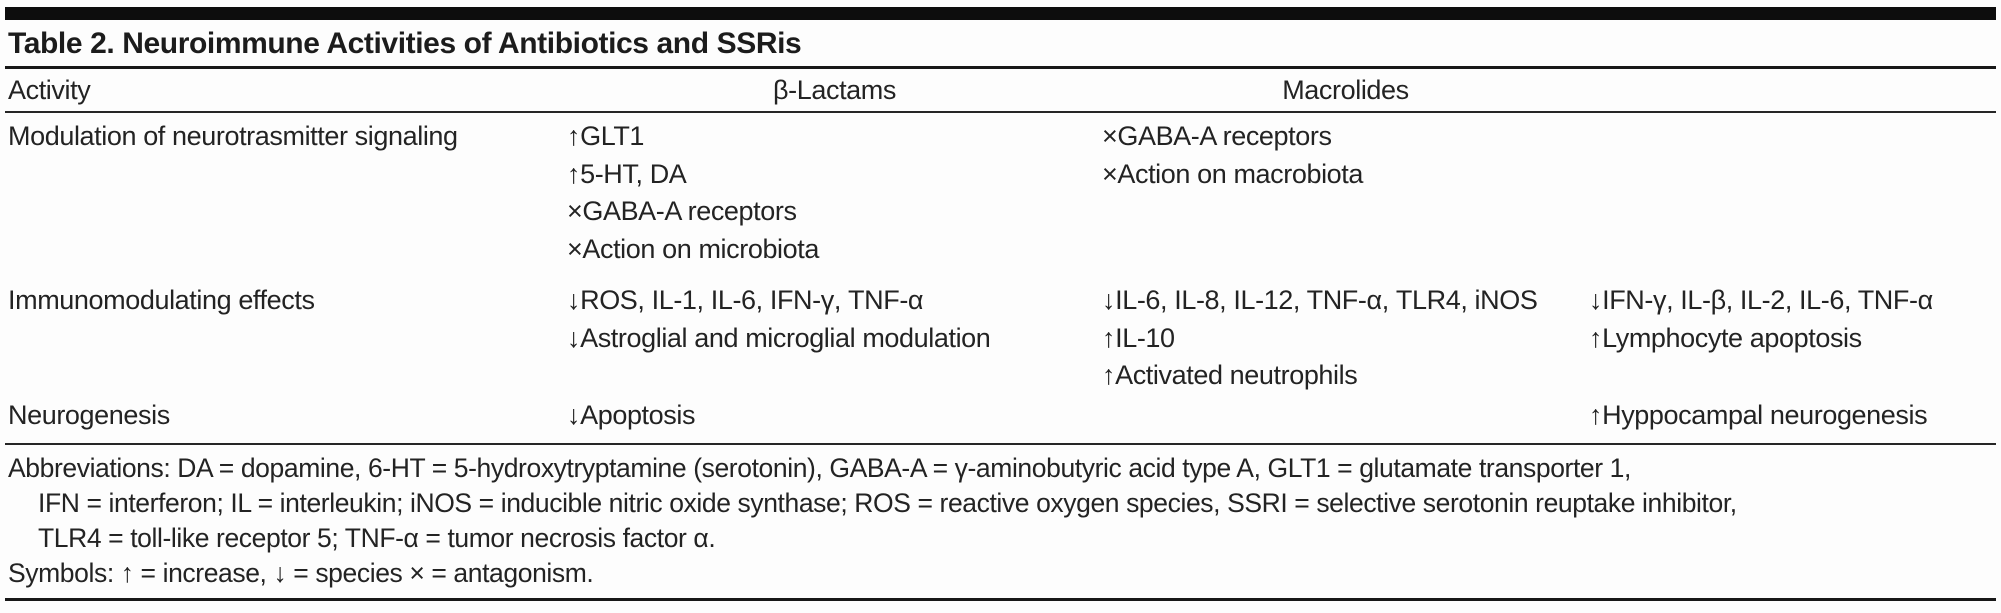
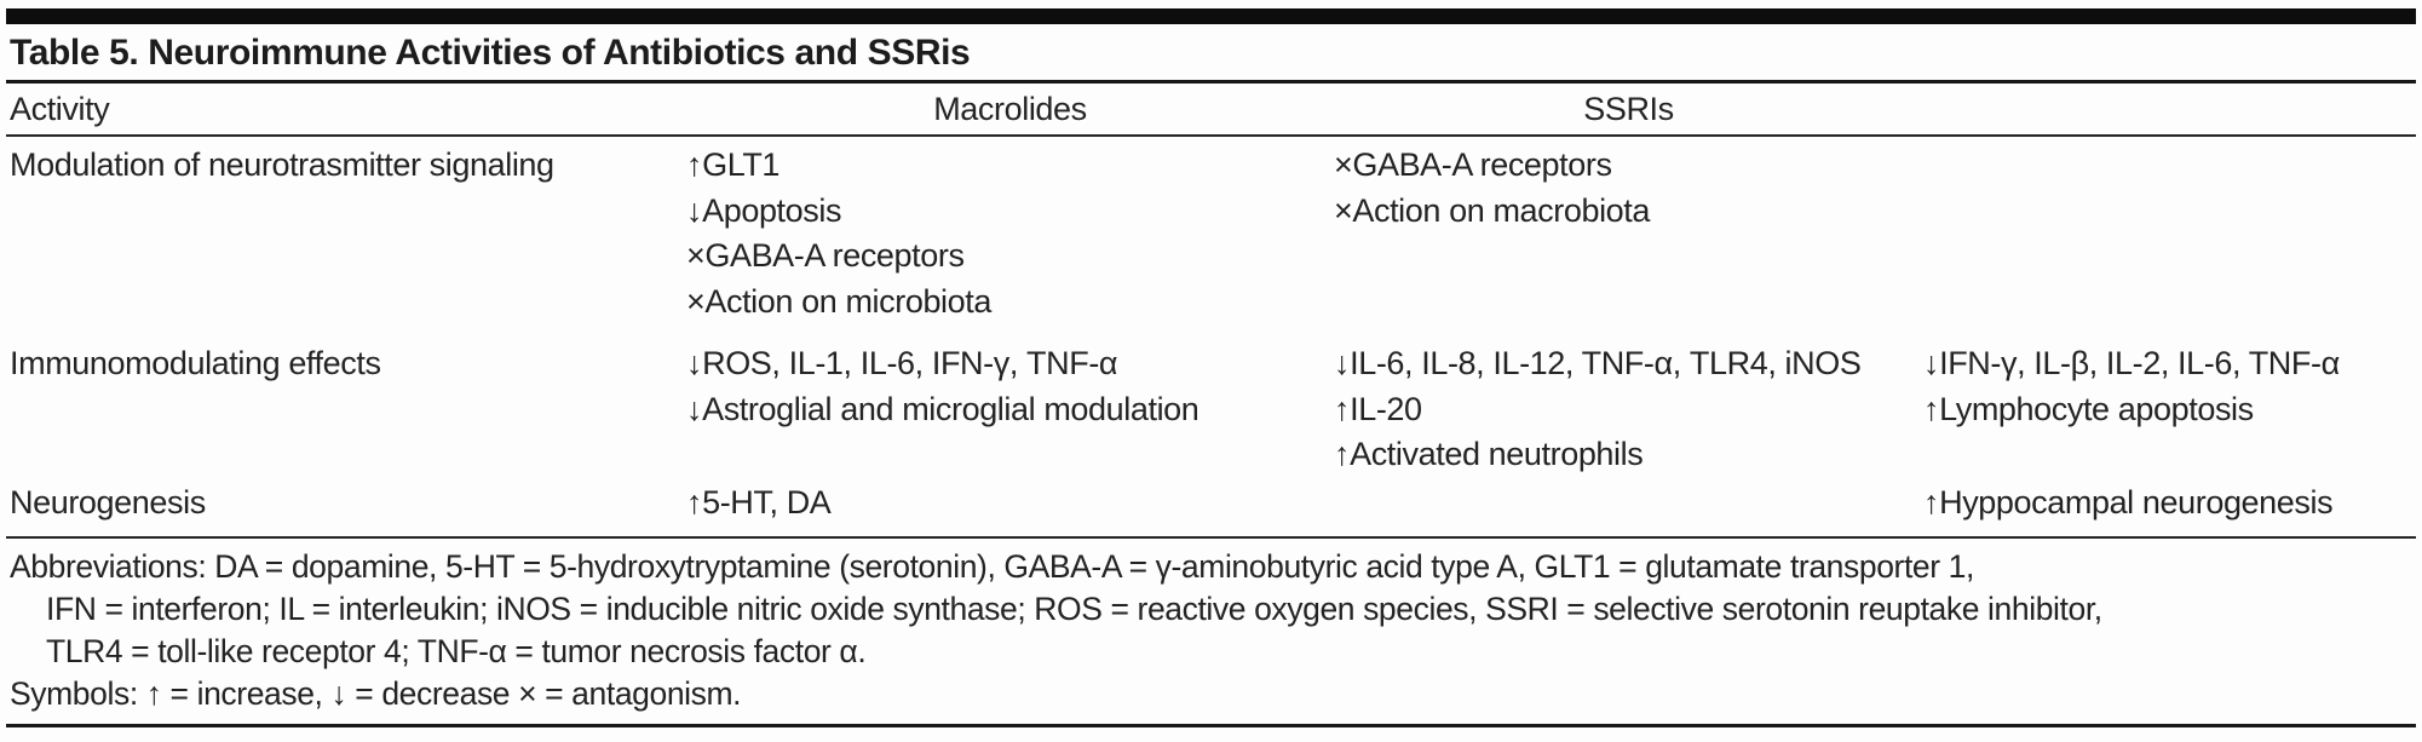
- Table 2. Neuroimmune Activities of Antibiotics and SSRis
+ Table 5. Neuroimmune Activities of Antibiotics and SSRis
  Activity
- β-Lactams
  Macrolides
+ SSRIs
  Modulation of neurotrasmitter signaling
  ↑GLT1
- ↑5-HT, DA
+ ↓Apoptosis
  ×GABA-A receptors
  ×Action on microbiota
  ×GABA-A receptors
  ×Action on macrobiota
  Immunomodulating effects
  ↓ROS, IL-1, IL-6, IFN-γ, TNF-α
  ↓Astroglial and microglial modulation
  ↓IL-6, IL-8, IL-12, TNF-α, TLR4, iNOS
- ↑IL-10
+ ↑IL-20
  ↑Activated neutrophils
  ↓IFN-γ, IL-β, IL-2, IL-6, TNF-α
  ↑Lymphocyte apoptosis
  Neurogenesis
- ↓Apoptosis
+ ↑5-HT, DA
  ↑Hyppocampal neurogenesis
- Abbreviations: DA = dopamine, 6-HT = 5-hydroxytryptamine (serotonin), GABA-A = γ-aminobutyric acid type A, GLT1 = glutamate transporter 1,
+ Abbreviations: DA = dopamine, 5-HT = 5-hydroxytryptamine (serotonin), GABA-A = γ-aminobutyric acid type A, GLT1 = glutamate transporter 1,
  IFN = interferon; IL = interleukin; iNOS = inducible nitric oxide synthase; ROS = reactive oxygen species, SSRI = selective serotonin reuptake inhibitor,
- TLR4 = toll-like receptor 5; TNF-α = tumor necrosis factor α.
+ TLR4 = toll-like receptor 4; TNF-α = tumor necrosis factor α.
- Symbols: ↑ = increase, ↓ = species × = antagonism.
+ Symbols: ↑ = increase, ↓ = decrease × = antagonism.
